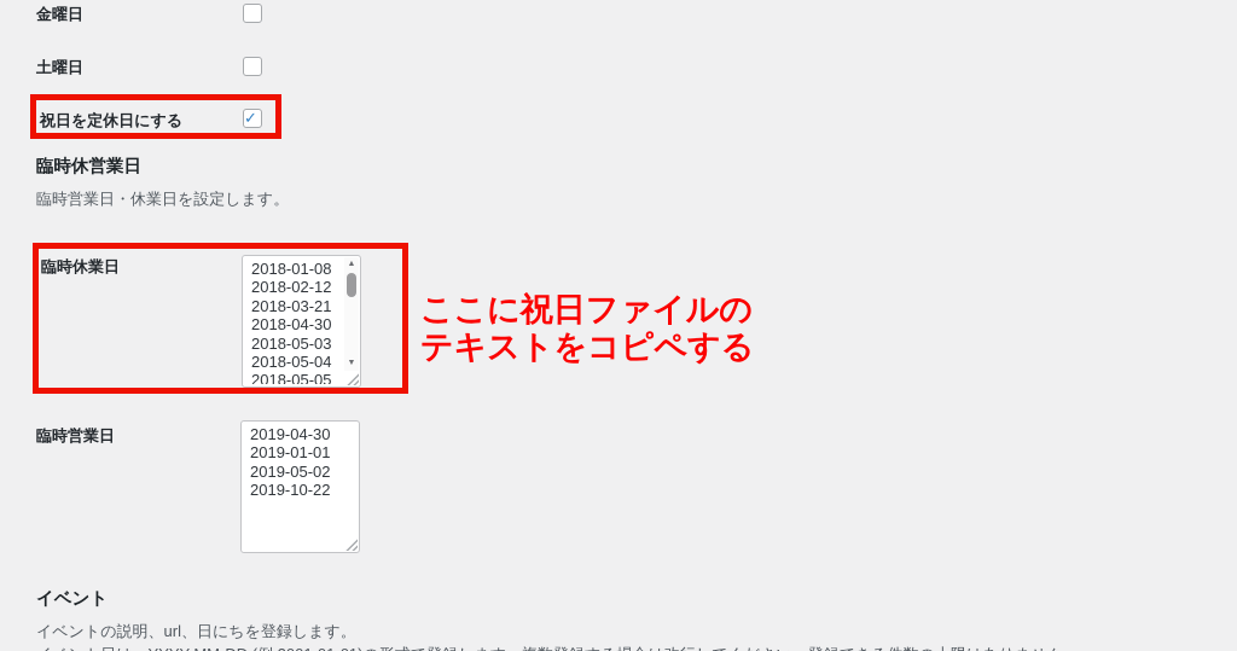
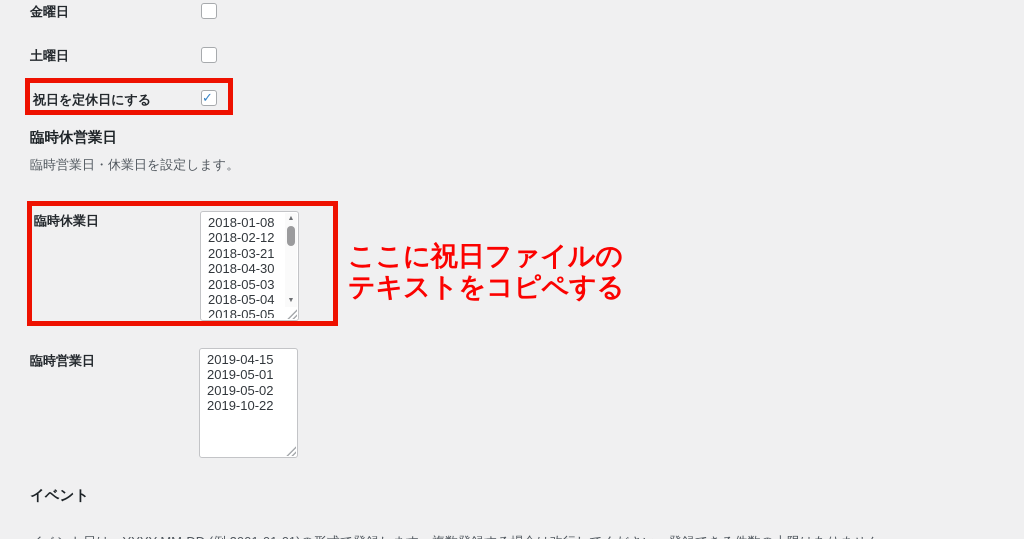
  金曜日
  土曜日
  祝日を定休日にする
  ✓
  臨時休営業日
  臨時営業日・休業日を設定します。
  臨時休業日
  2018-01-08
  2018-02-12
  2018-03-21
  2018-04-30
  2018-05-03
  2018-05-04
  2018-05-05
  ここに祝日ファイルの
  テキストをコピペする
  臨時営業日
- 2019-04-30
+ 2019-04-15
- 2019-01-01
+ 2019-05-01
  2019-05-02
  2019-10-22
  イベント
- イベントの説明、url、日にちを登録します。
